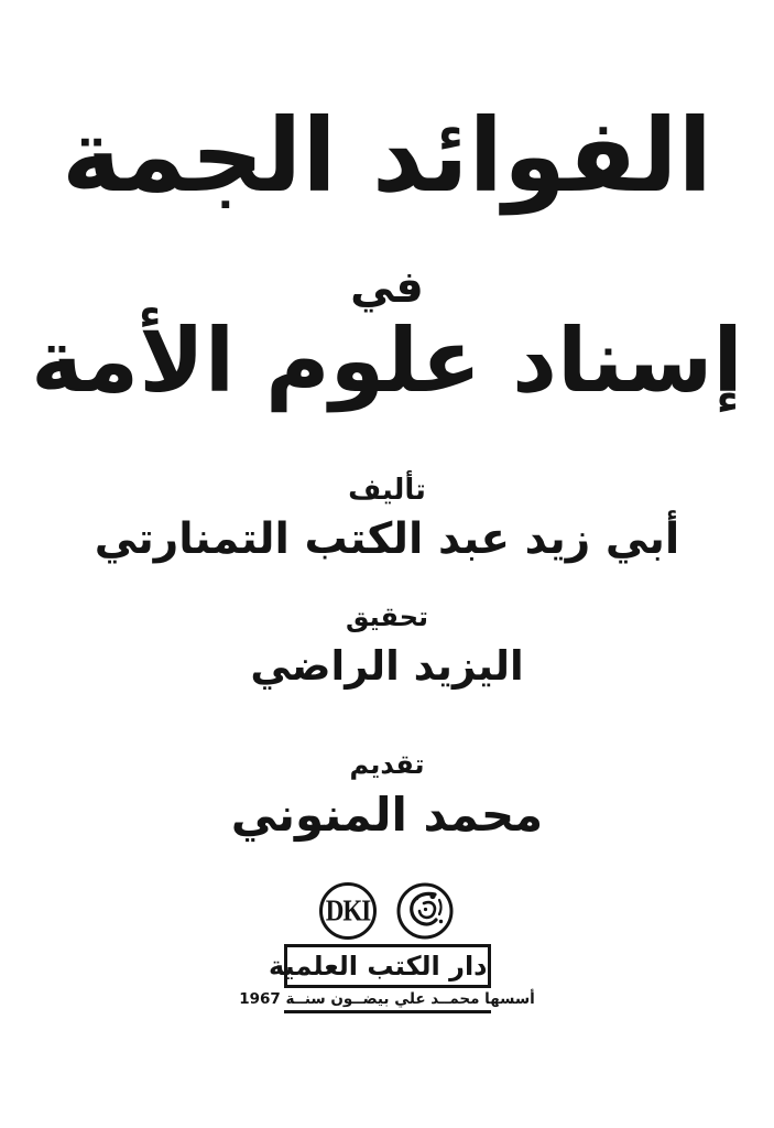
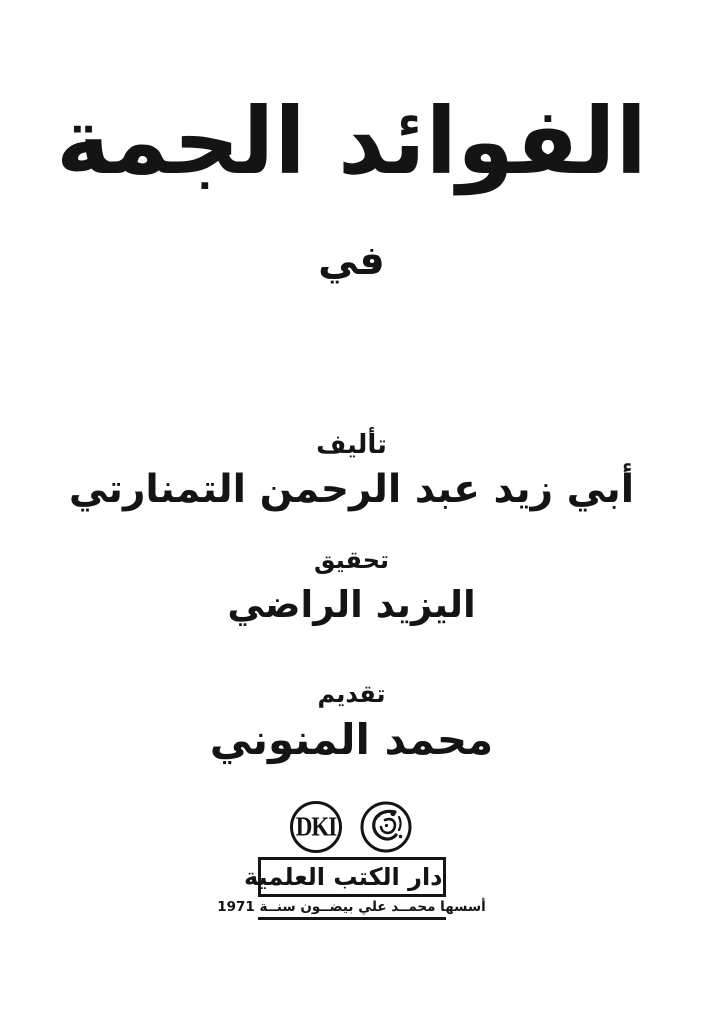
  الفوائد الجمة
  في
- إسناد علوم الأمة
  تأليف
- أبي زيد عبد الكتب التمنارتي
+ أبي زيد عبد الرحمن التمنارتي
  تحقيق
  اليزيد الراضي
  تقديم
  محمد المنوني
  DKI
  دار الكتب العلمية
- أسسها محمــد علي بيضــون سنــة 1967
+ أسسها محمــد علي بيضــون سنــة 1971
